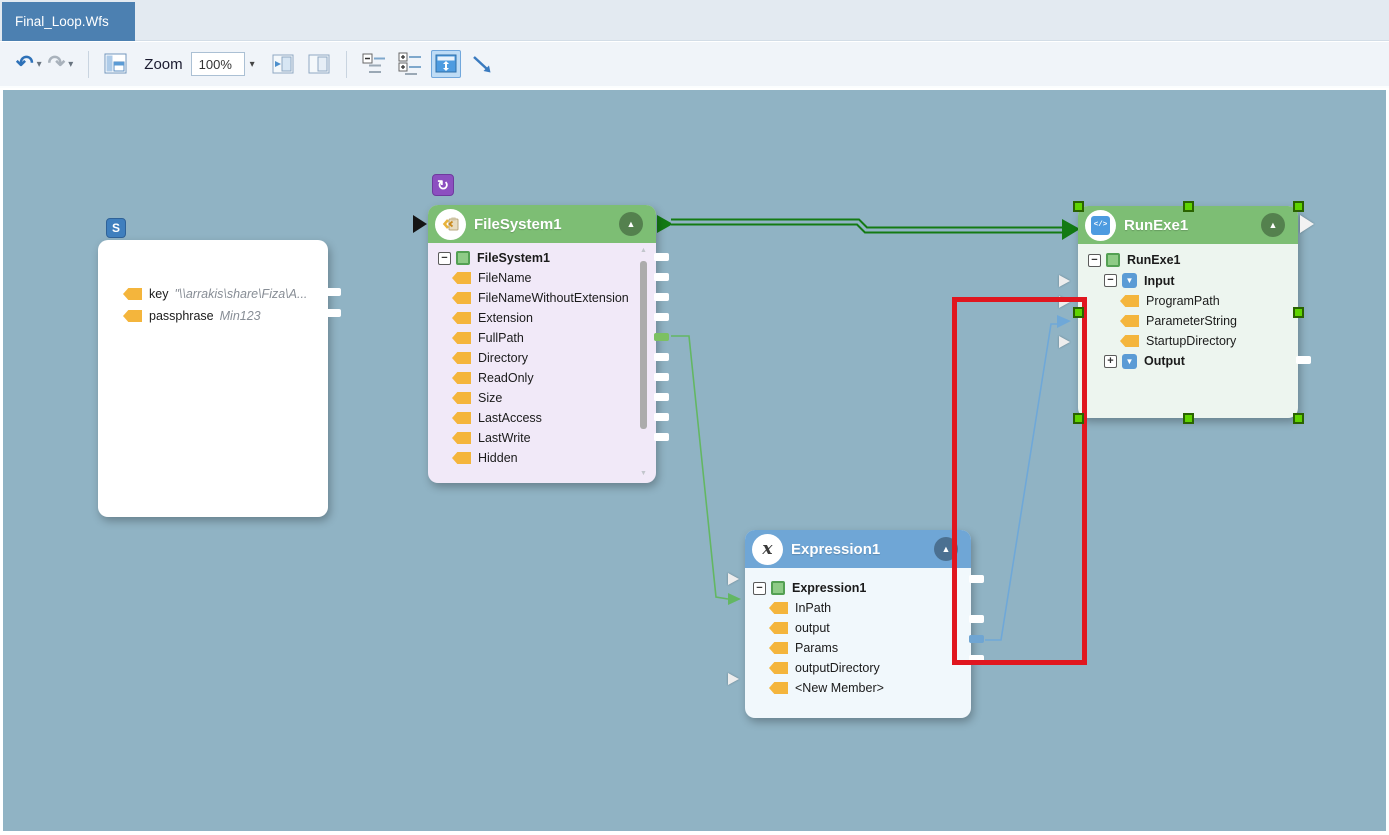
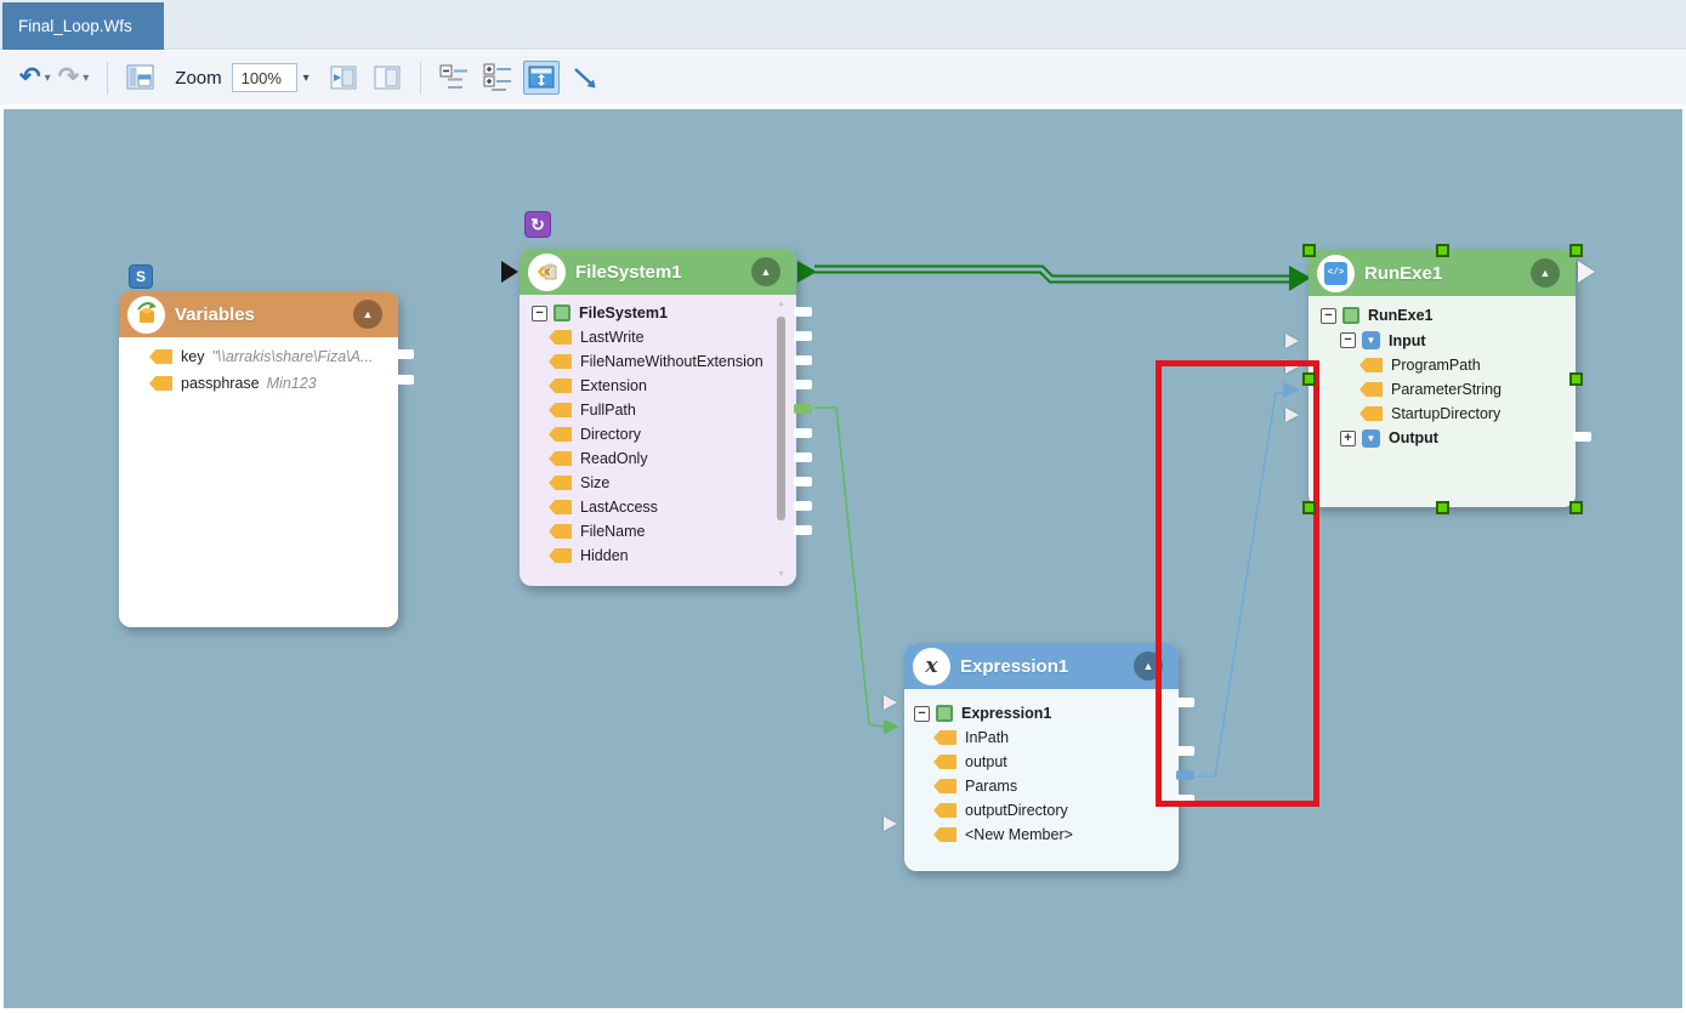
  Final_Loop.Wfs
  ↶
  ▾
  ↷
  ▾
  Zoom
  100%
  ▾
  S
+ Variables
  key
  "\\arrakis\share\Fiza\A...
  passphrase
  Min123
  FileSystem1
  FileSystem1
- FileName
+ LastWrite
  FileNameWithoutExtension
  Extension
  FullPath
  Directory
  ReadOnly
  Size
  LastAccess
- LastWrite
+ FileName
  Hidden
  x
  Expression1
  Expression1
  InPath
  output
  Params
  outputDirectory
  <New Member>
  </>
  RunExe1
  RunExe1
  Input
  ProgramPath
  ParameterString
  StartupDirectory
  Output
